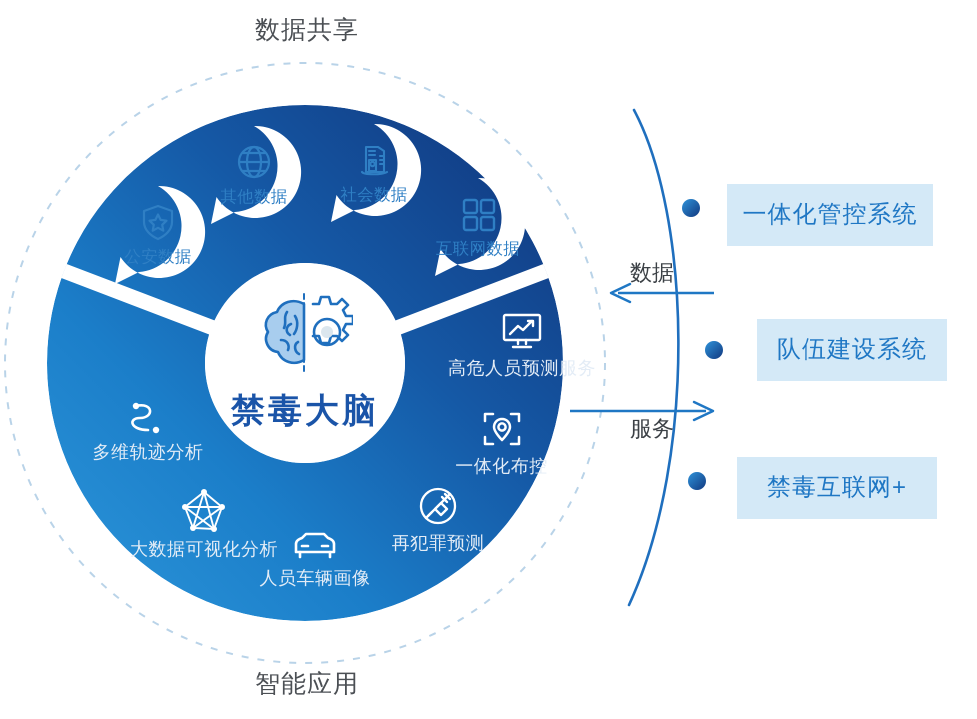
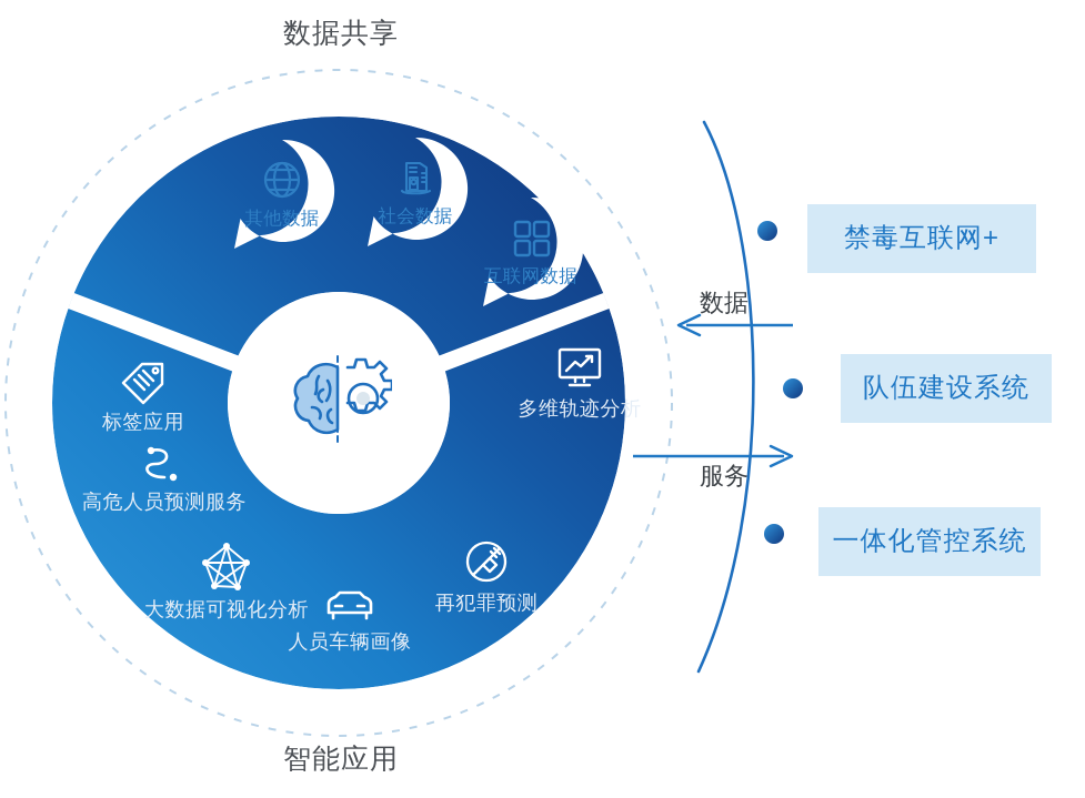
  数据共享
  智能应用
  数据
  服务
- 禁毒大脑
- 公安数据
  其他数据
  社会数据
  互联网数据
+ 标签应用
- 多维轨迹分析
+ 高危人员预测服务
  大数据可视化分析
  人员车辆画像
  再犯罪预测
- 一体化布控
- 高危人员预测服务
+ 多维轨迹分析
- 一体化管控系统
+ 禁毒互联网+
  队伍建设系统
- 禁毒互联网+
+ 一体化管控系统
